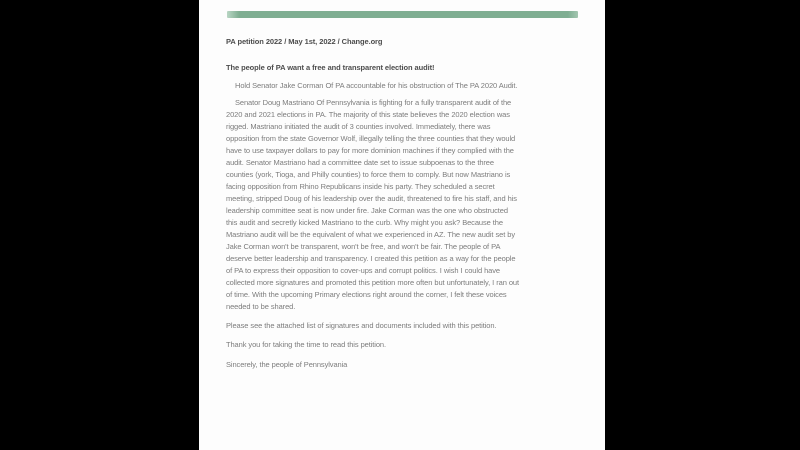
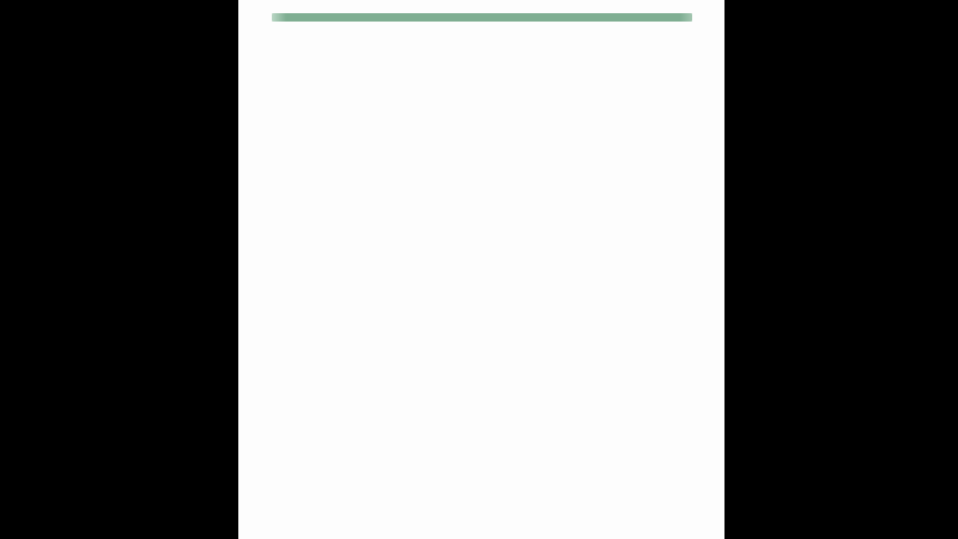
- PA petition 2022 / May 1st, 2022 / Change.org
- The people of PA want a free and transparent election audit!
- Hold Senator Jake Corman Of PA accountable for his obstruction of The PA 2020 Audit.
- Senator Doug Mastriano Of Pennsylvania is fighting for a fully transparent audit of the 2020 and 2021 elections in PA. The majority of this state believes the 2020 election was rigged. Mastriano initiated the audit of 3 counties involved. Immediately, there was opposition from the state Governor Wolf, illegally telling the three counties that they would have to use taxpayer dollars to pay for more dominion machines if they complied with the audit. Senator Mastriano had a committee date set to issue subpoenas to the three counties (york, Tioga, and Philly counties) to force them to comply. But now Mastriano is facing opposition from Rhino Republicans inside his party. They scheduled a secret meeting, stripped Doug of his leadership over the audit, threatened to fire his staff, and his leadership committee seat is now under fire. Jake Corman was the one who obstructed this audit and secretly kicked Mastriano to the curb. Why might you ask? Because the Mastriano audit will be the equivalent of what we experienced in AZ. The new audit set by Jake Corman won't be transparent, won't be free, and won't be fair. The people of PA deserve better leadership and transparency. I created this petition as a way for the people of PA to express their opposition to cover-ups and corrupt politics. I wish I could have collected more signatures and promoted this petition more often but unfortunately, I ran out of time. With the upcoming Primary elections right around the corner, I felt these voices needed to be shared.
- Please see the attached list of signatures and documents included with this petition.
- Thank you for taking the time to read this petition.
- Sincerely, the people of Pennsylvania
